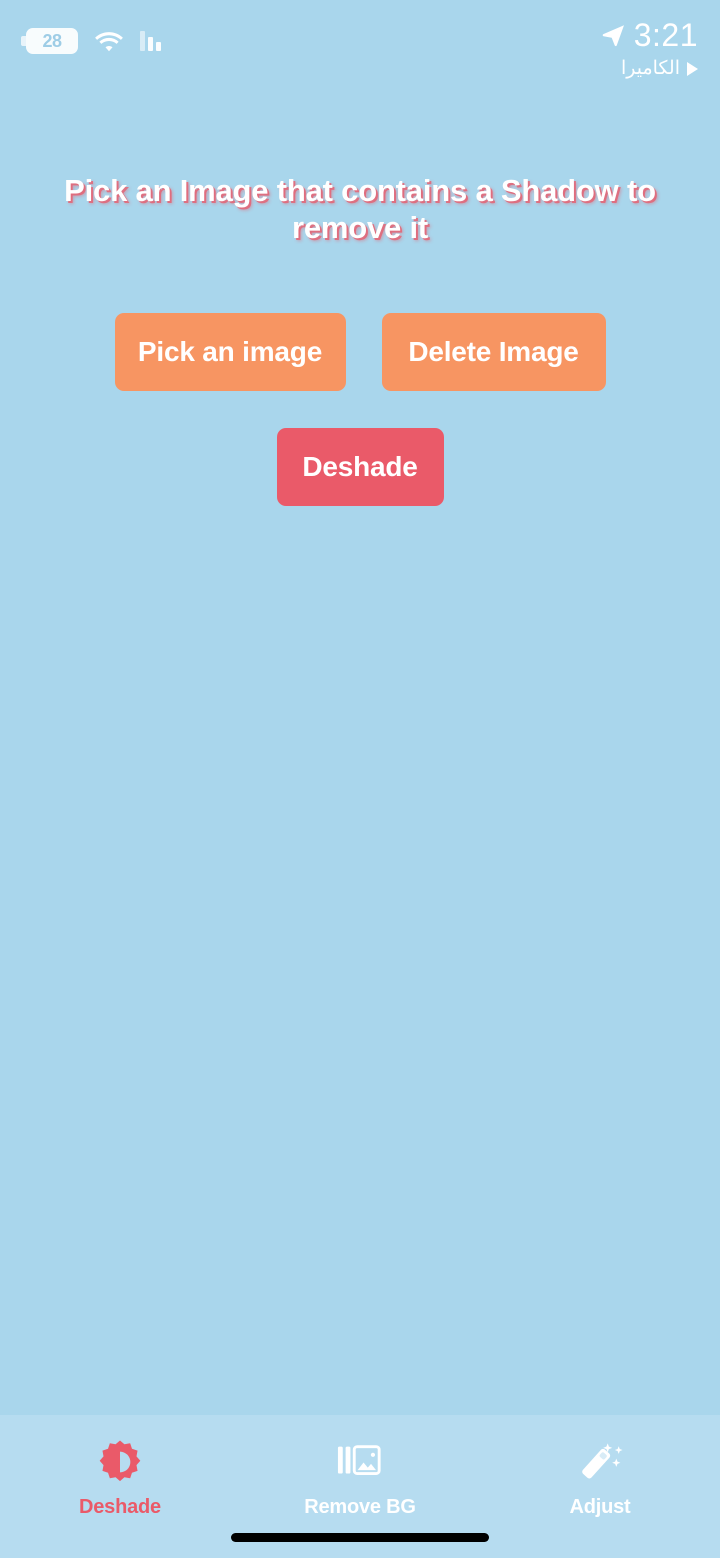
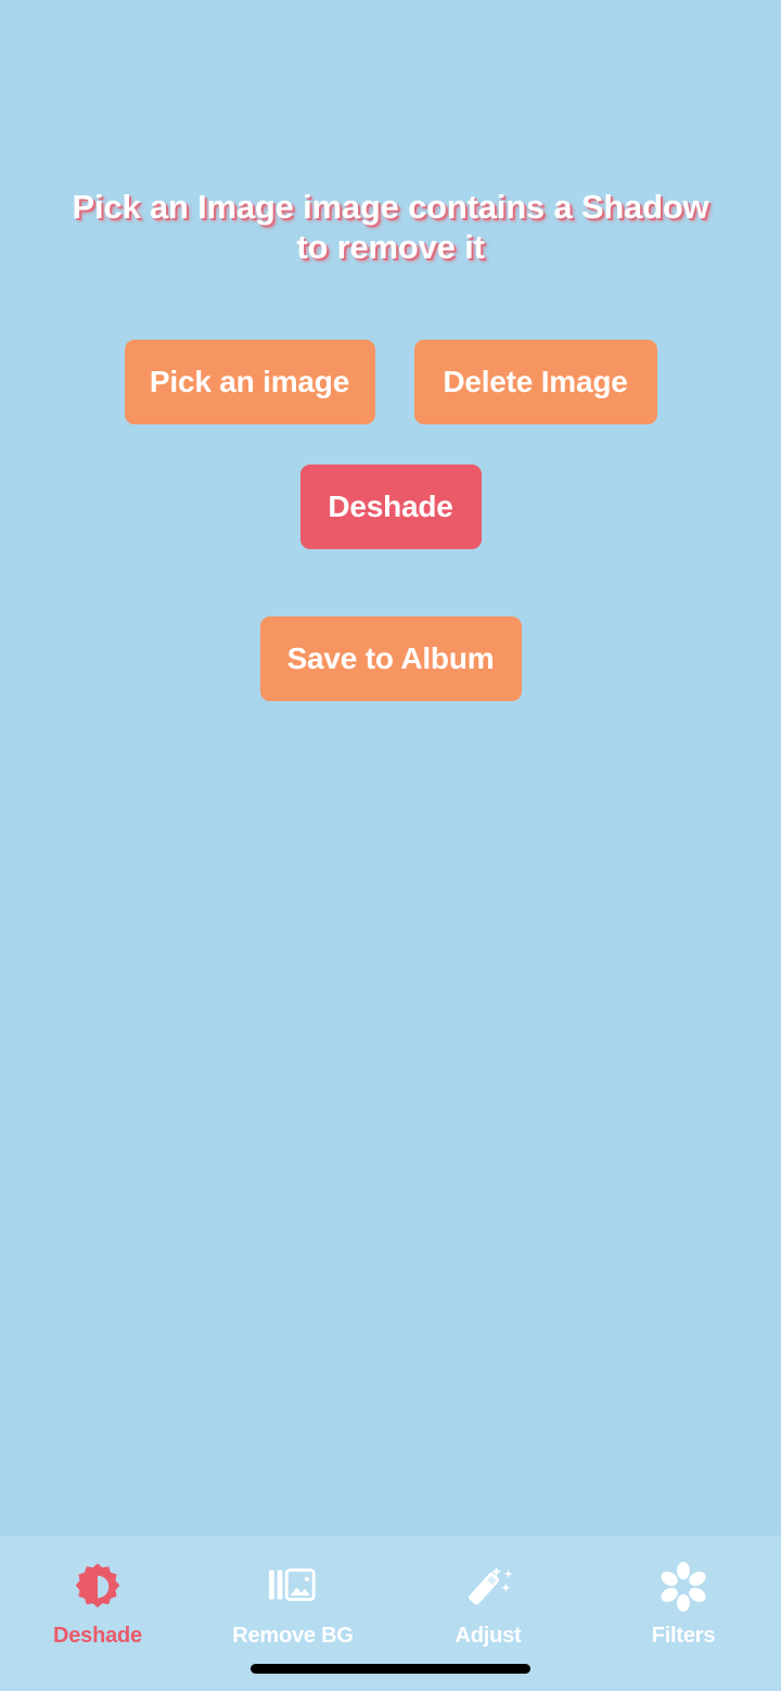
- 28
- 3:21
- الكاميرا
- Pick an Image that contains a Shadow to remove it
+ Pick an Image image contains a Shadow to remove it
  Pick an image
  Delete Image
  Deshade
+ Save to Album
  Deshade
  Remove BG
  Adjust
+ Filters
